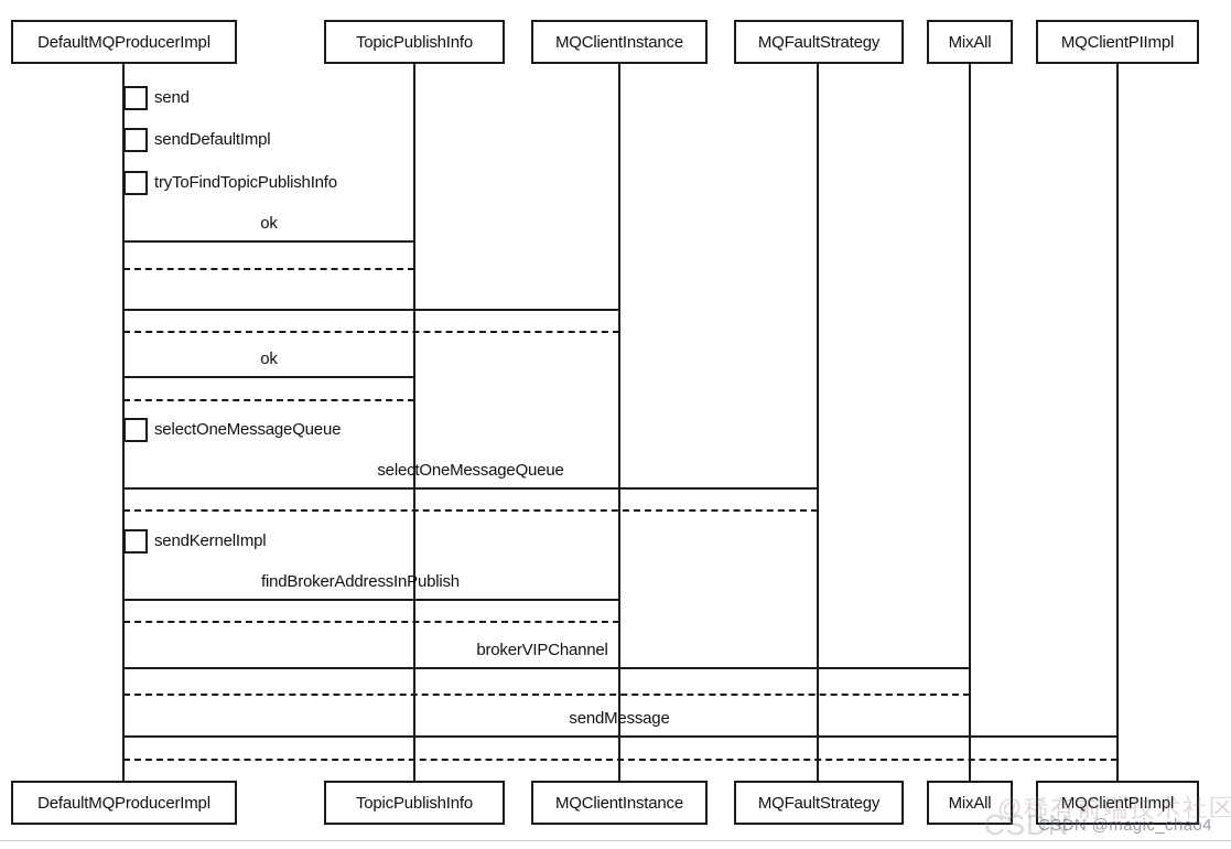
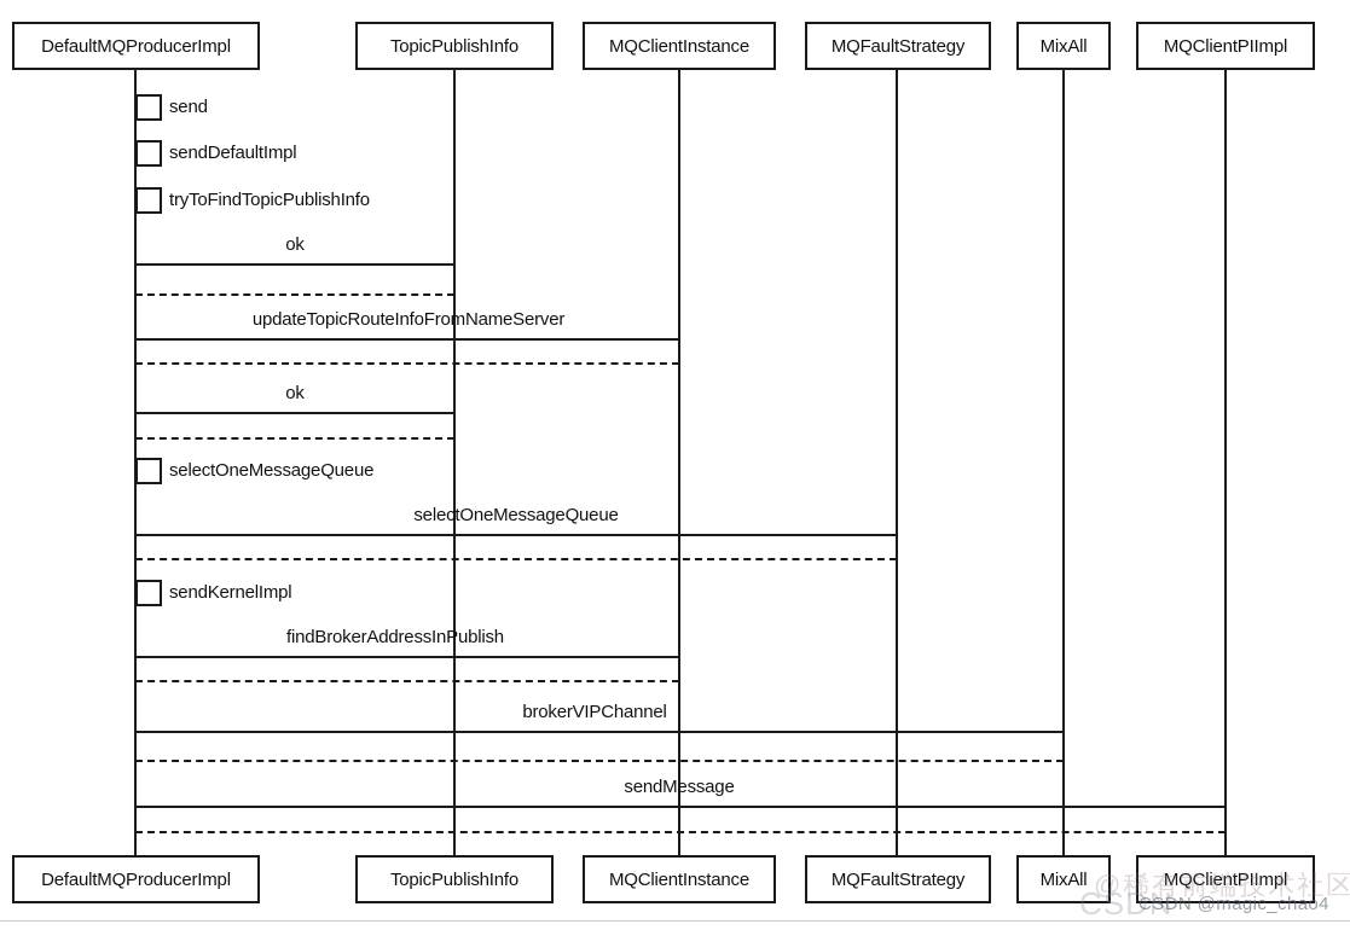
  DefaultMQProducerImpl
  TopicPublishInfo
  MQClientInstance
  MQFaultStrategy
  MixAll
  MQClientPIImpl
  send
  sendDefaultImpl
  tryToFindTopicPublishInfo
  selectOneMessageQueue
  sendKernelImpl
  ok
+ updateTopicRouteInfoFromNameServer
  ok
  selectOneMessageQueue
  findBrokerAddressInPublish
  brokerVIPChannel
  sendMessage
  DefaultMQProducerImpl
  TopicPublishInfo
  MQClientInstance
  MQFaultStrategy
  MixAll
  MQClientPIImpl
  CSDN
  @稀有前端技术社区
  CSDN @magic_chao4
